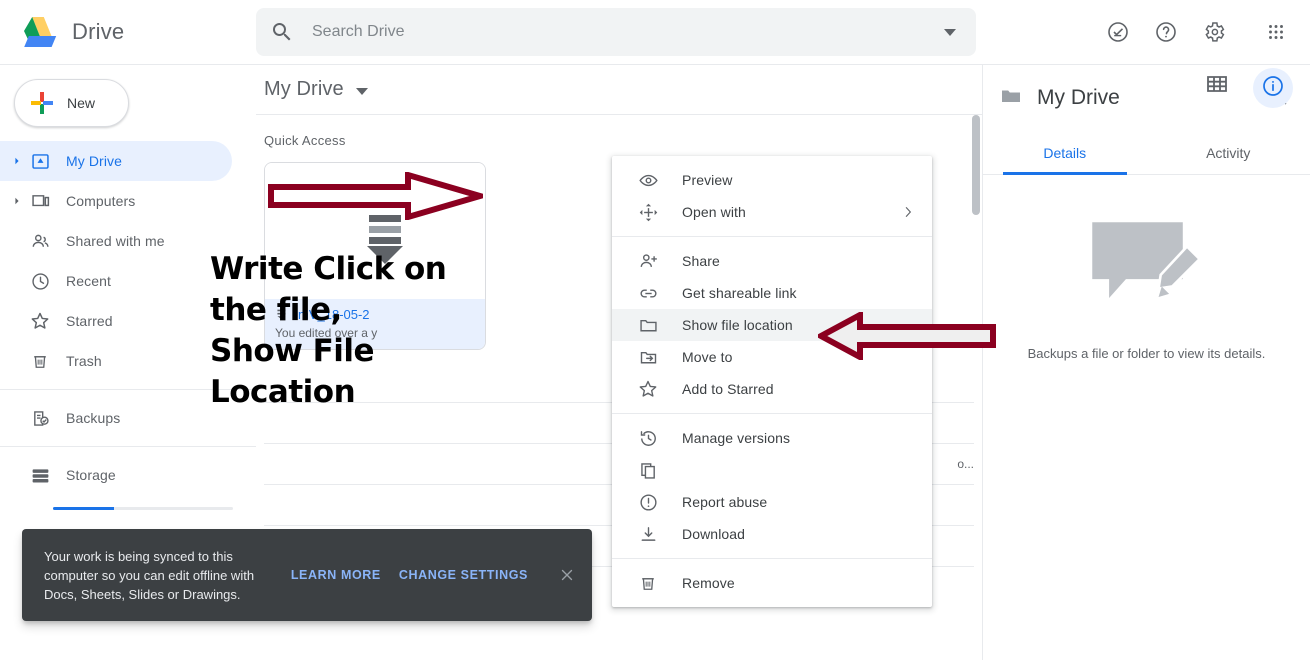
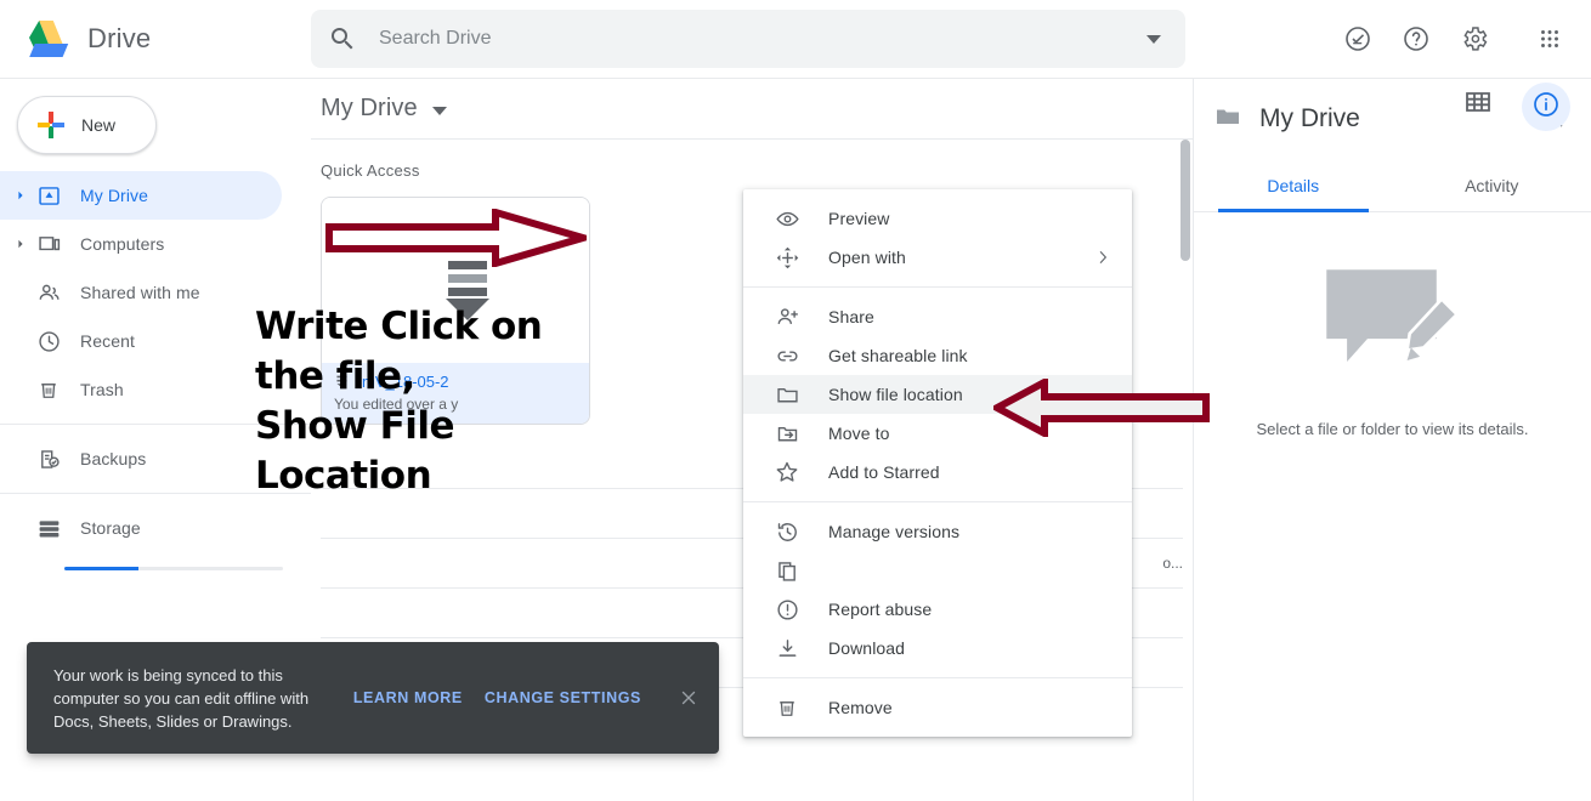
  Drive
  Search Drive
  New
  My Drive
  Computers
  Shared with me
  Recent
- Starred
  Trash
  Backups
  Storage
  My Drive
  Quick Access
  mV_18-05-2
  You edited over a y
  o...
  My Drive
  Details
  Activity
- Backups a file or folder to view its details.
+ Select a file or folder to view its details.
  Preview
  Open with
  Share
  Get shareable link
  Show file location
  Move to
  Add to Starred
  Manage versions
  Report abuse
  Download
  Remove
  Your work is being synced to this computer so you can edit offline with Docs, Sheets, Slides or Drawings.
  LEARN MORE
  CHANGE SETTINGS
  Write Click on
  the file,
  Show File
  Location
